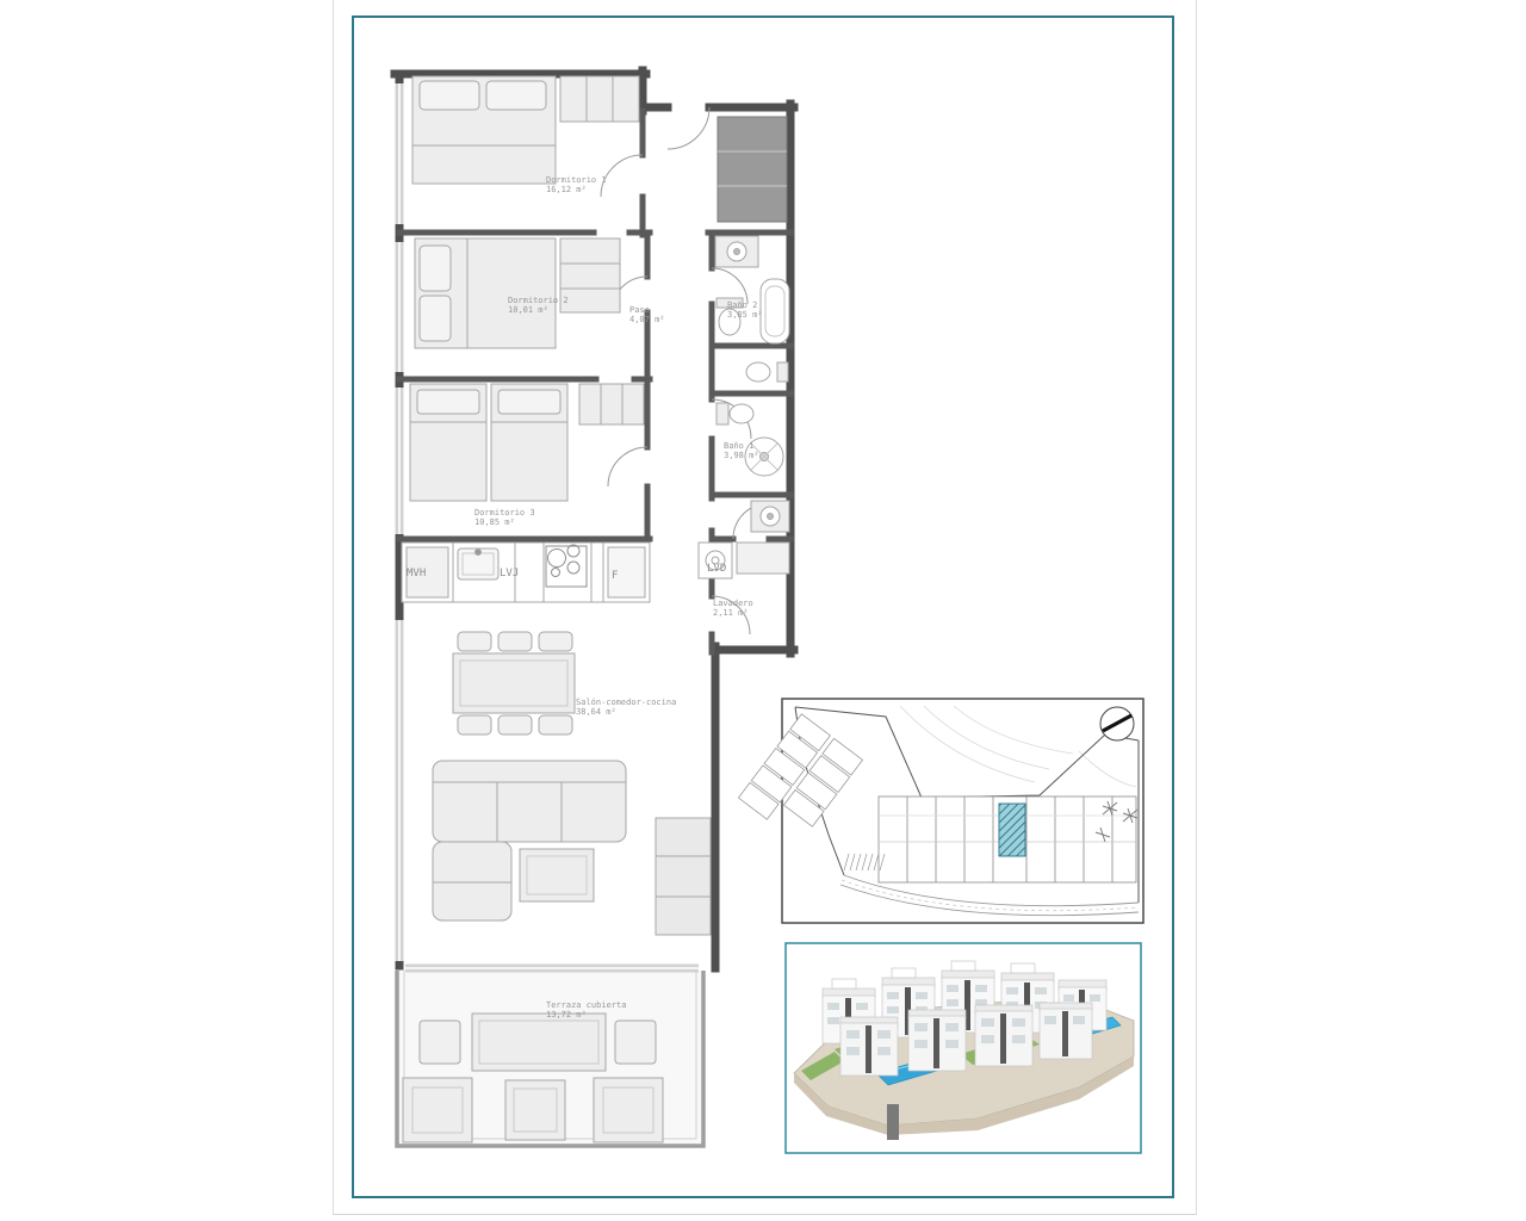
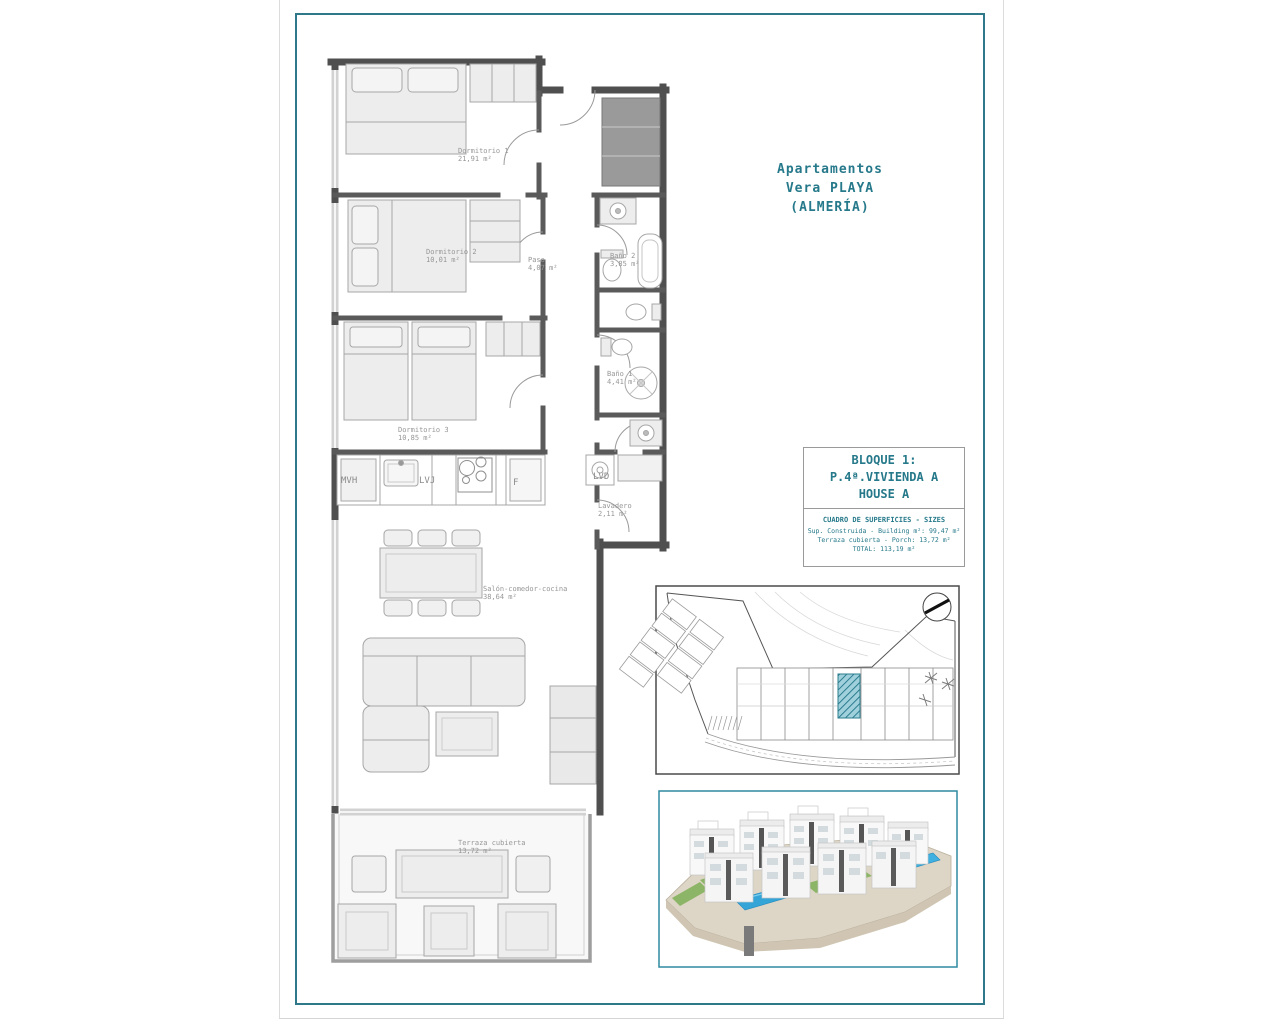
+ Apartamentos
+ Vera PLAYA
+ (ALMERÍA)
+ BLOQUE 1:
+ P.4ª.VIVIENDA A
+ HOUSE A
+ CUADRO DE SUPERFICIES - SIZES
+ Sup. Construida - Building m²: 99,47 m²
+ Terraza cubierta - Porch: 13,72 m²
+ TOTAL: 113,19 m²
  Dormitorio 1
- 16,12 m²
+ 21,91 m²
  Dormitorio 2
  10,01 m²
  Paso
  4,07 m²
  Baño 2
  3,85 m²
  Dormitorio 3
  10,85 m²
  Baño 1
- 3,98 m²
+ 4,41 m²
  Lavadero
  2,11 m²
  Salón-comedor-cocina
  38,64 m²
  Terraza cubierta
  13,72 m²
  MVH
  LVJ
  F
  LVD
